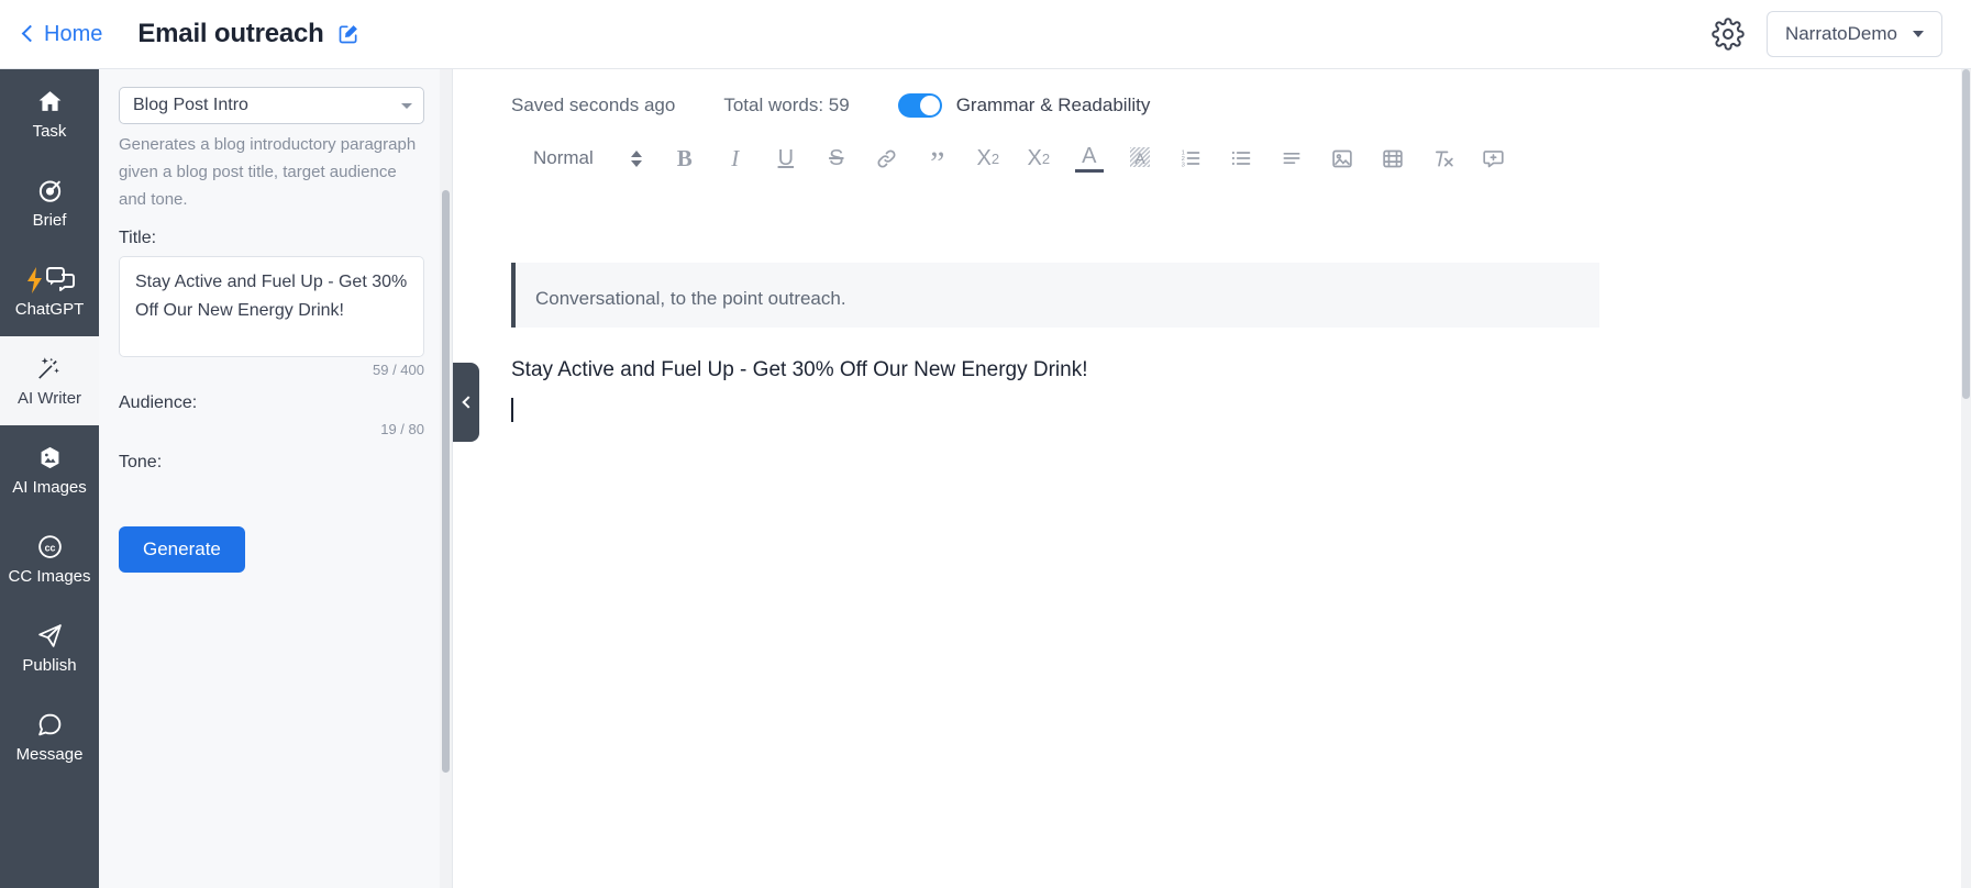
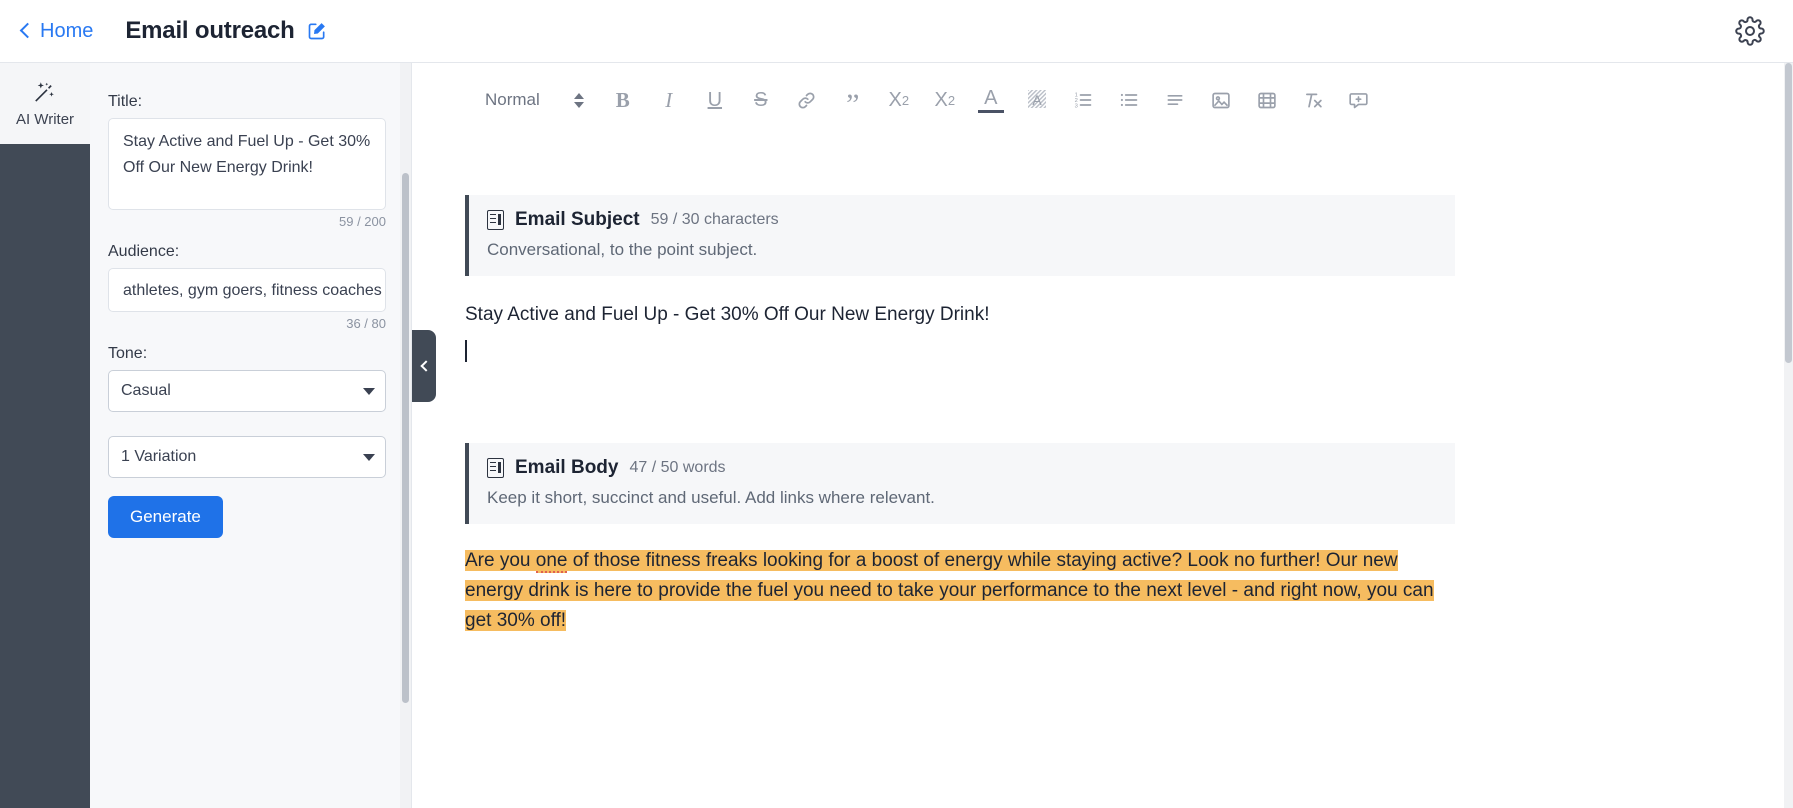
  Home
  Email outreach
- NarratoDemo
- Task
- Brief
- ChatGPT
  AI Writer
- AI Images
- cc
- CC Images
- Publish
- Message
- Blog Post Intro
- Generates a blog introductory paragraph given a blog post title, target audience and tone.
  Title:
  Stay Active and Fuel Up - Get 30% Off Our New Energy Drink!
- 59 / 400
+ 59 / 200
  Audience:
+ athletes, gym goers, fitness coaches
- 19 / 80
+ 36 / 80
  Tone:
+ Casual
+ 1 Variation
  Generate
- Saved seconds ago
- Total words: 59
- Grammar & Readability
  Normal
  B
  I
  U
  S
  ”
  X
  2
  X
  2
  A
  A
+ Email Subject
+ 59 / 30 characters
- Conversational, to the point outreach.
+ Conversational, to the point subject.
  Stay Active and Fuel Up - Get 30% Off Our New Energy Drink!
+ Email Body
+ 47 / 50 words
+ Keep it short, succinct and useful. Add links where relevant.
+ Are you one of those fitness freaks looking for a boost of energy while staying active? Look no further! Our new energy drink is here to provide the fuel you need to take your performance to the next level - and right now, you can get 30% off!
